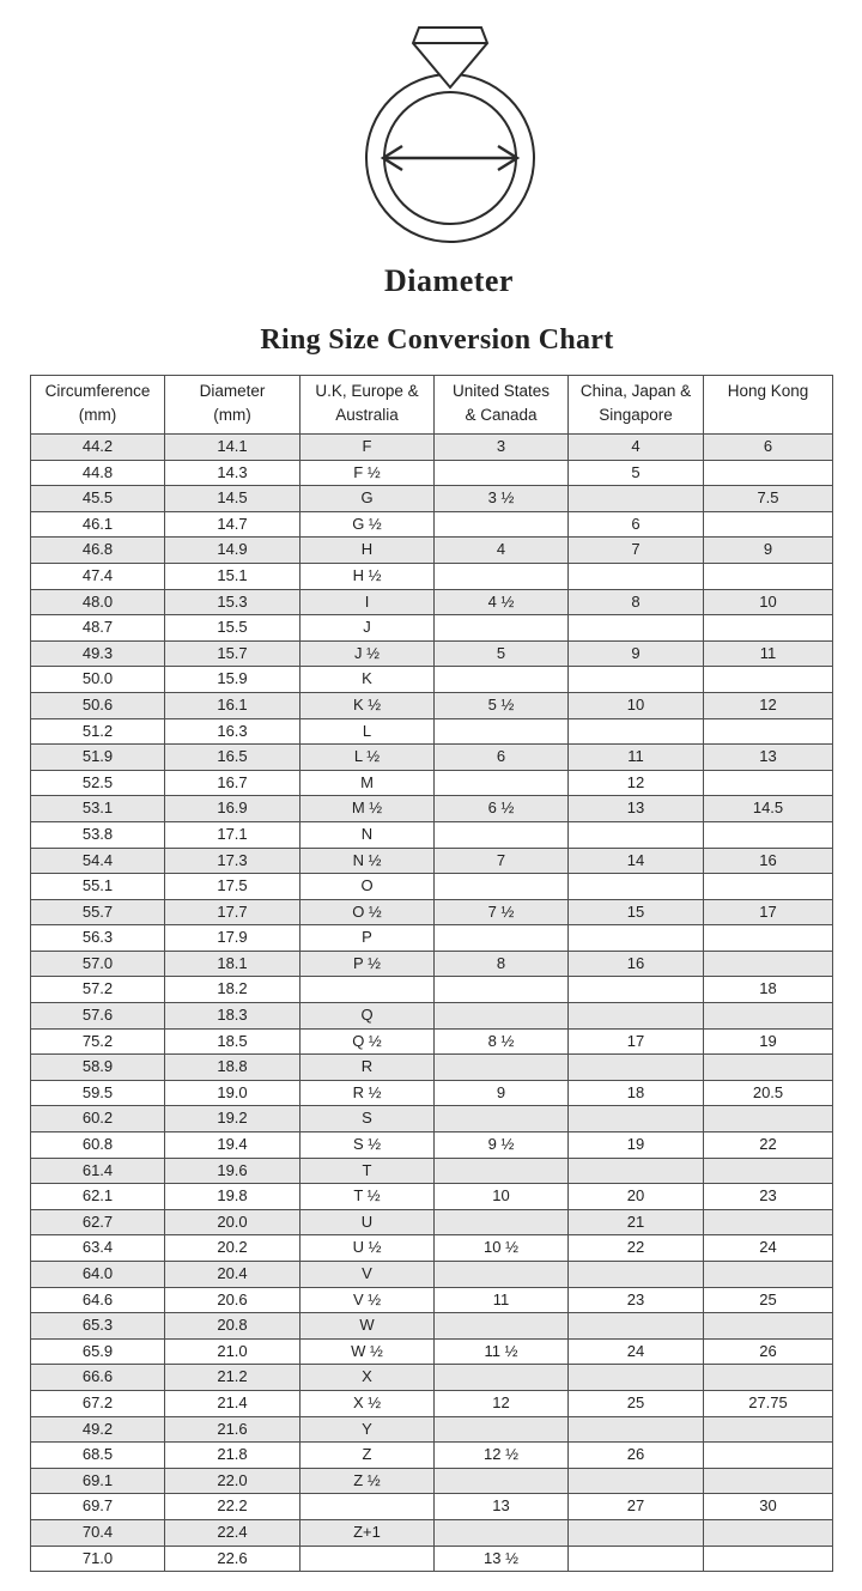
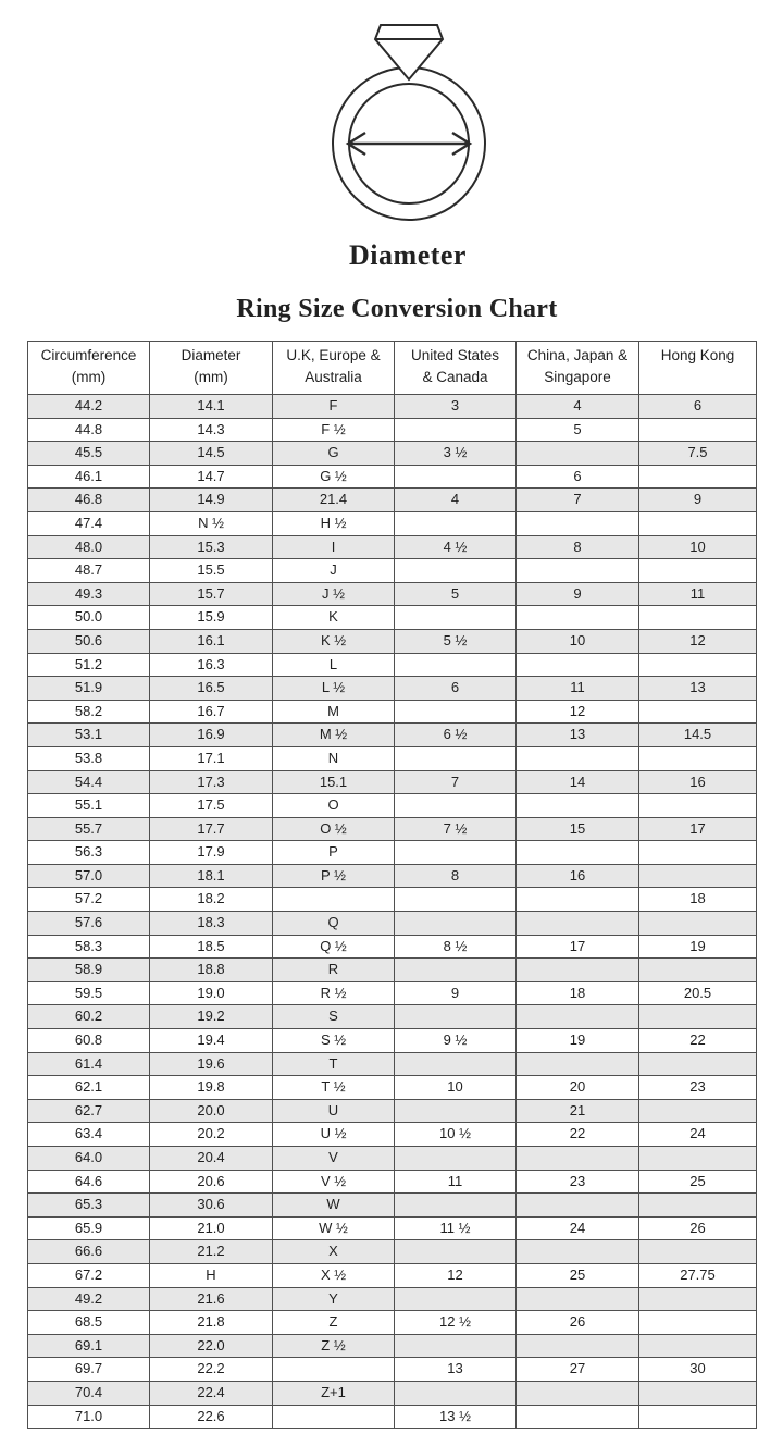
  Diameter
  Ring Size Conversion Chart
  Circumference (mm)	Diameter (mm)	U.K, Europe & Australia	United States & Canada	China, Japan & Singapore	Hong Kong
  44.2	14.1	F	3	4	6
  44.8	14.3	F ½		5
  45.5	14.5	G	3 ½		7.5
  46.1	14.7	G ½		6
- 46.8	14.9	H	4	7	9
+ 46.8	14.9	21.4	4	7	9
- 47.4	15.1	H ½
+ 47.4	N ½	H ½
  48.0	15.3	I	4 ½	8	10
  48.7	15.5	J
  49.3	15.7	J ½	5	9	11
  50.0	15.9	K
  50.6	16.1	K ½	5 ½	10	12
  51.2	16.3	L
  51.9	16.5	L ½	6	11	13
- 52.5	16.7	M		12
+ 58.2	16.7	M		12
  53.1	16.9	M ½	6 ½	13	14.5
  53.8	17.1	N
- 54.4	17.3	N ½	7	14	16
+ 54.4	17.3	15.1	7	14	16
  55.1	17.5	O
  55.7	17.7	O ½	7 ½	15	17
  56.3	17.9	P
  57.0	18.1	P ½	8	16
  57.2	18.2				18
  57.6	18.3	Q
- 75.2	18.5	Q ½	8 ½	17	19
+ 58.3	18.5	Q ½	8 ½	17	19
  58.9	18.8	R
  59.5	19.0	R ½	9	18	20.5
  60.2	19.2	S
  60.8	19.4	S ½	9 ½	19	22
  61.4	19.6	T
  62.1	19.8	T ½	10	20	23
  62.7	20.0	U		21
  63.4	20.2	U ½	10 ½	22	24
  64.0	20.4	V
  64.6	20.6	V ½	11	23	25
- 65.3	20.8	W
+ 65.3	30.6	W
  65.9	21.0	W ½	11 ½	24	26
  66.6	21.2	X
- 67.2	21.4	X ½	12	25	27.75
+ 67.2	H	X ½	12	25	27.75
  49.2	21.6	Y
  68.5	21.8	Z	12 ½	26
  69.1	22.0	Z ½
  69.7	22.2		13	27	30
  70.4	22.4	Z+1
  71.0	22.6		13 ½
